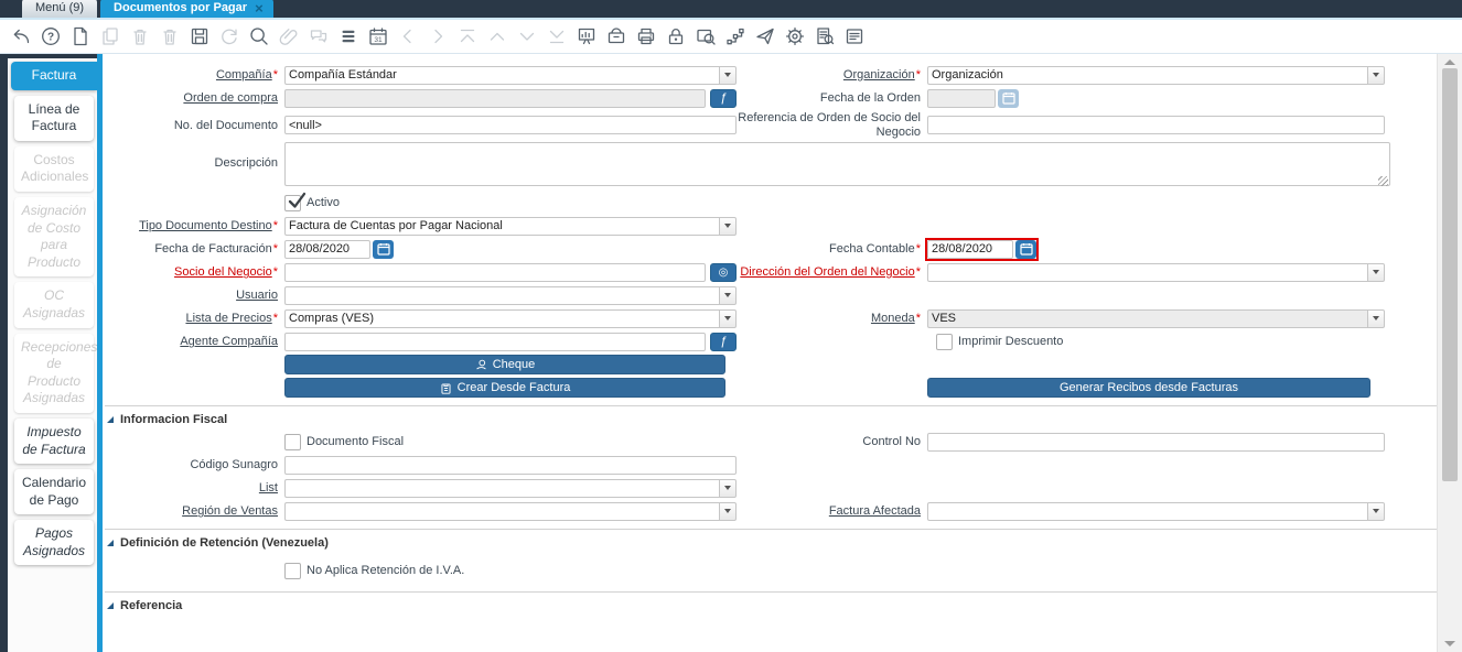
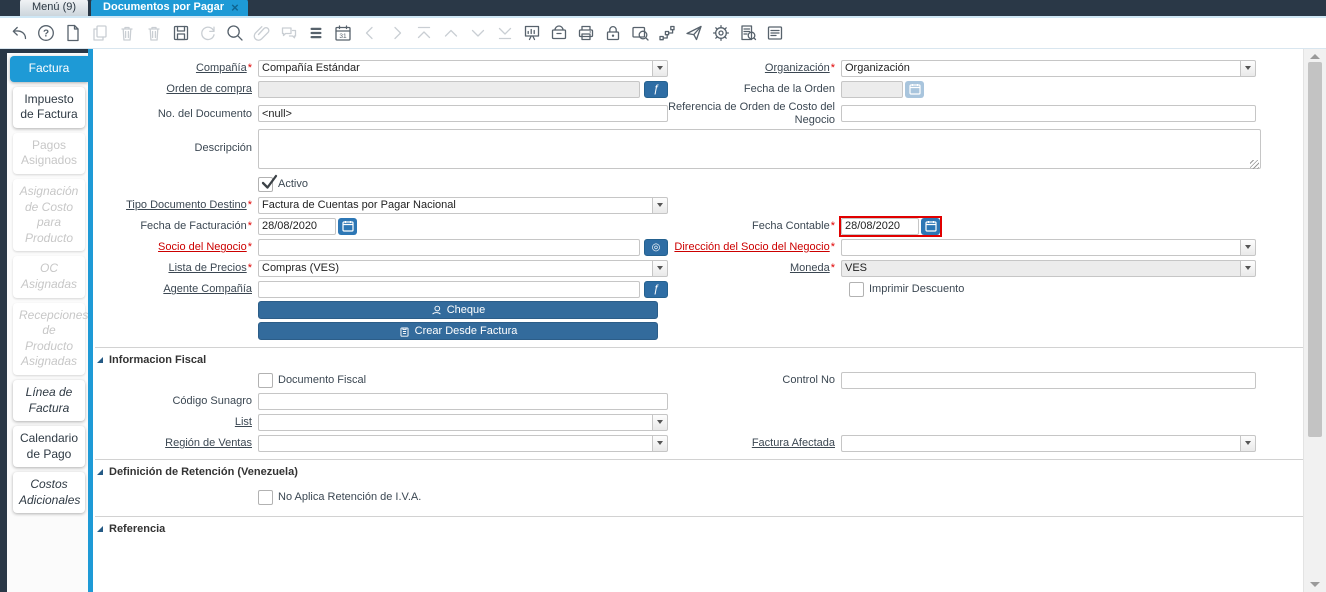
  Menú (9)
  Documentos por Pagar
  ×
  ?
  Factura
- Línea de Factura
+ Impuesto de Factura
- Costos Adicionales
+ Pagos Asignados
  Asignación de Costo para Producto
  OC Asignadas
  Recepciones de Producto Asignadas
- Impuesto de Factura
+ Línea de Factura
  Calendario de Pago
- Pagos Asignados
+ Costos Adicionales
  Compañía*
  Compañía Estándar
  Organización*
  Organización
  Orden de compra
  ƒ
  Fecha de la Orden
  No. del Documento
  <null>
- Referencia de Orden de Socio del Negocio
+ Referencia de Orden de Costo del Negocio
  Descripción
  Activo
  Tipo Documento Destino*
  Factura de Cuentas por Pagar Nacional
  Fecha de Facturación*
  28/08/2020
  Fecha Contable*
  28/08/2020
  Socio del Negocio*
  ◎
- Dirección del Orden del Negocio*
+ Dirección del Socio del Negocio*
- Usuario
  Lista de Precios*
  Compras (VES)
  Moneda*
  VES
  Agente Compañía
  ƒ
  Imprimir Descuento
  Cheque
  Crear Desde Factura
- Generar Recibos desde Facturas
  Informacion Fiscal
  Documento Fiscal
  Control No
  Código Sunagro
  List
  Región de Ventas
  Factura Afectada
  Definición de Retención (Venezuela)
  No Aplica Retención de I.V.A.
  Referencia
